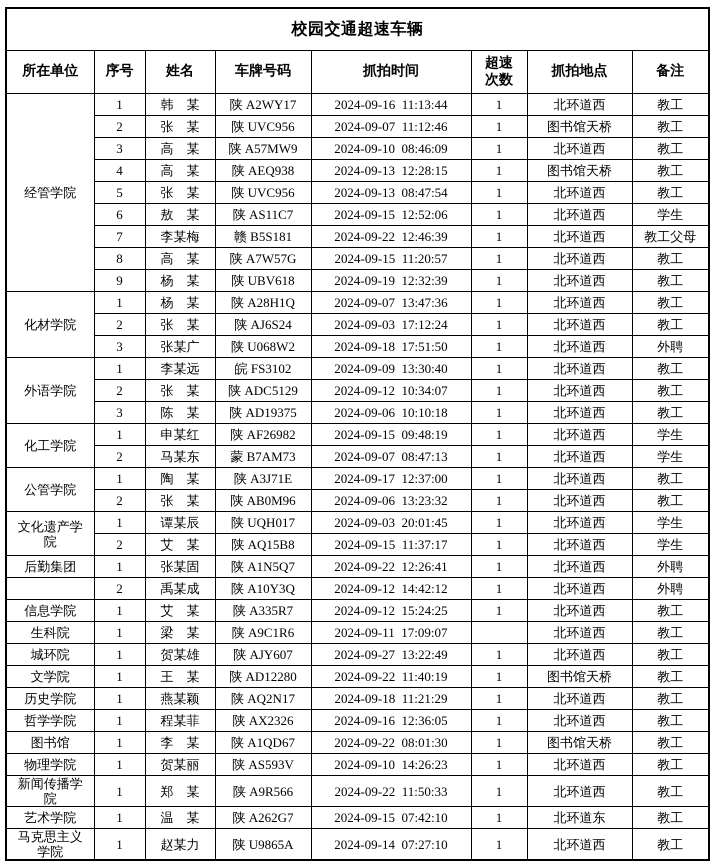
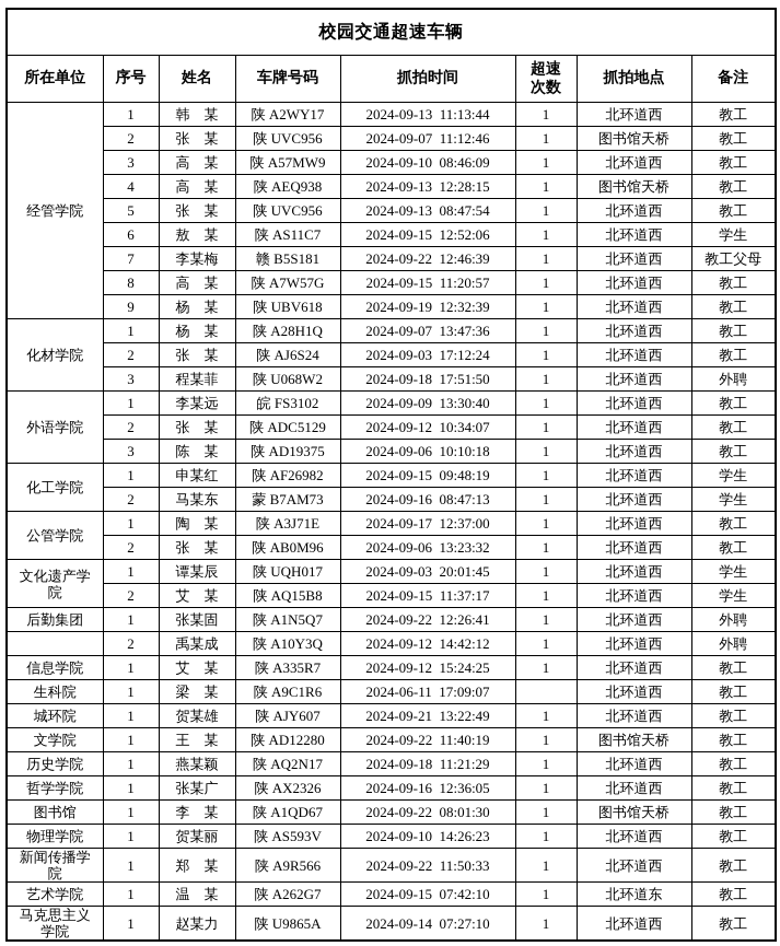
  校园交通超速车辆
  所在单位	序号	姓名	车牌号码	抓拍时间	超速次数	抓拍地点	备注
- 经管学院	1	韩 某	陕 A2WY17	2024-09-16 11:13:44	1	北环道西	教工
+ 经管学院	1	韩 某	陕 A2WY17	2024-09-13 11:13:44	1	北环道西	教工
  2	张 某	陕 UVC956	2024-09-07 11:12:46	1	图书馆天桥	教工
  3	高 某	陕 A57MW9	2024-09-10 08:46:09	1	北环道西	教工
  4	高 某	陕 AEQ938	2024-09-13 12:28:15	1	图书馆天桥	教工
  5	张 某	陕 UVC956	2024-09-13 08:47:54	1	北环道西	教工
  6	敖 某	陕 AS11C7	2024-09-15 12:52:06	1	北环道西	学生
  7	李某梅	赣 B5S181	2024-09-22 12:46:39	1	北环道西	教工父母
  8	高 某	陕 A7W57G	2024-09-15 11:20:57	1	北环道西	教工
  9	杨 某	陕 UBV618	2024-09-19 12:32:39	1	北环道西	教工
  化材学院	1	杨 某	陕 A28H1Q	2024-09-07 13:47:36	1	北环道西	教工
  2	张 某	陕 AJ6S24	2024-09-03 17:12:24	1	北环道西	教工
- 3	张某广	陕 U068W2	2024-09-18 17:51:50	1	北环道西	外聘
+ 3	程某菲	陕 U068W2	2024-09-18 17:51:50	1	北环道西	外聘
  外语学院	1	李某远	皖 FS3102	2024-09-09 13:30:40	1	北环道西	教工
  2	张 某	陕 ADC5129	2024-09-12 10:34:07	1	北环道西	教工
  3	陈 某	陕 AD19375	2024-09-06 10:10:18	1	北环道西	教工
  化工学院	1	申某红	陕 AF26982	2024-09-15 09:48:19	1	北环道西	学生
- 2	马某东	蒙 B7AM73	2024-09-07 08:47:13	1	北环道西	学生
+ 2	马某东	蒙 B7AM73	2024-09-16 08:47:13	1	北环道西	学生
  公管学院	1	陶 某	陕 A3J71E	2024-09-17 12:37:00	1	北环道西	教工
  2	张 某	陕 AB0M96	2024-09-06 13:23:32	1	北环道西	教工
  文化遗产学院	1	谭某辰	陕 UQH017	2024-09-03 20:01:45	1	北环道西	学生
  2	艾 某	陕 AQ15B8	2024-09-15 11:37:17	1	北环道西	学生
  后勤集团	1	张某固	陕 A1N5Q7	2024-09-22 12:26:41	1	北环道西	外聘
  	2	禹某成	陕 A10Y3Q	2024-09-12 14:42:12	1	北环道西	外聘
  信息学院	1	艾 某	陕 A335R7	2024-09-12 15:24:25	1	北环道西	教工
- 生科院	1	梁 某	陕 A9C1R6	2024-09-11 17:09:07		北环道西	教工
+ 生科院	1	梁 某	陕 A9C1R6	2024-06-11 17:09:07		北环道西	教工
- 城环院	1	贺某雄	陕 AJY607	2024-09-27 13:22:49	1	北环道西	教工
+ 城环院	1	贺某雄	陕 AJY607	2024-09-21 13:22:49	1	北环道西	教工
  文学院	1	王 某	陕 AD12280	2024-09-22 11:40:19	1	图书馆天桥	教工
  历史学院	1	燕某颖	陕 AQ2N17	2024-09-18 11:21:29	1	北环道西	教工
- 哲学学院	1	程某菲	陕 AX2326	2024-09-16 12:36:05	1	北环道西	教工
+ 哲学学院	1	张某广	陕 AX2326	2024-09-16 12:36:05	1	北环道西	教工
  图书馆	1	李 某	陕 A1QD67	2024-09-22 08:01:30	1	图书馆天桥	教工
  物理学院	1	贺某丽	陕 AS593V	2024-09-10 14:26:23	1	北环道西	教工
  新闻传播学院	1	郑 某	陕 A9R566	2024-09-22 11:50:33	1	北环道西	教工
  艺术学院	1	温 某	陕 A262G7	2024-09-15 07:42:10	1	北环道东	教工
  马克思主义学院	1	赵某力	陕 U9865A	2024-09-14 07:27:10	1	北环道西	教工
